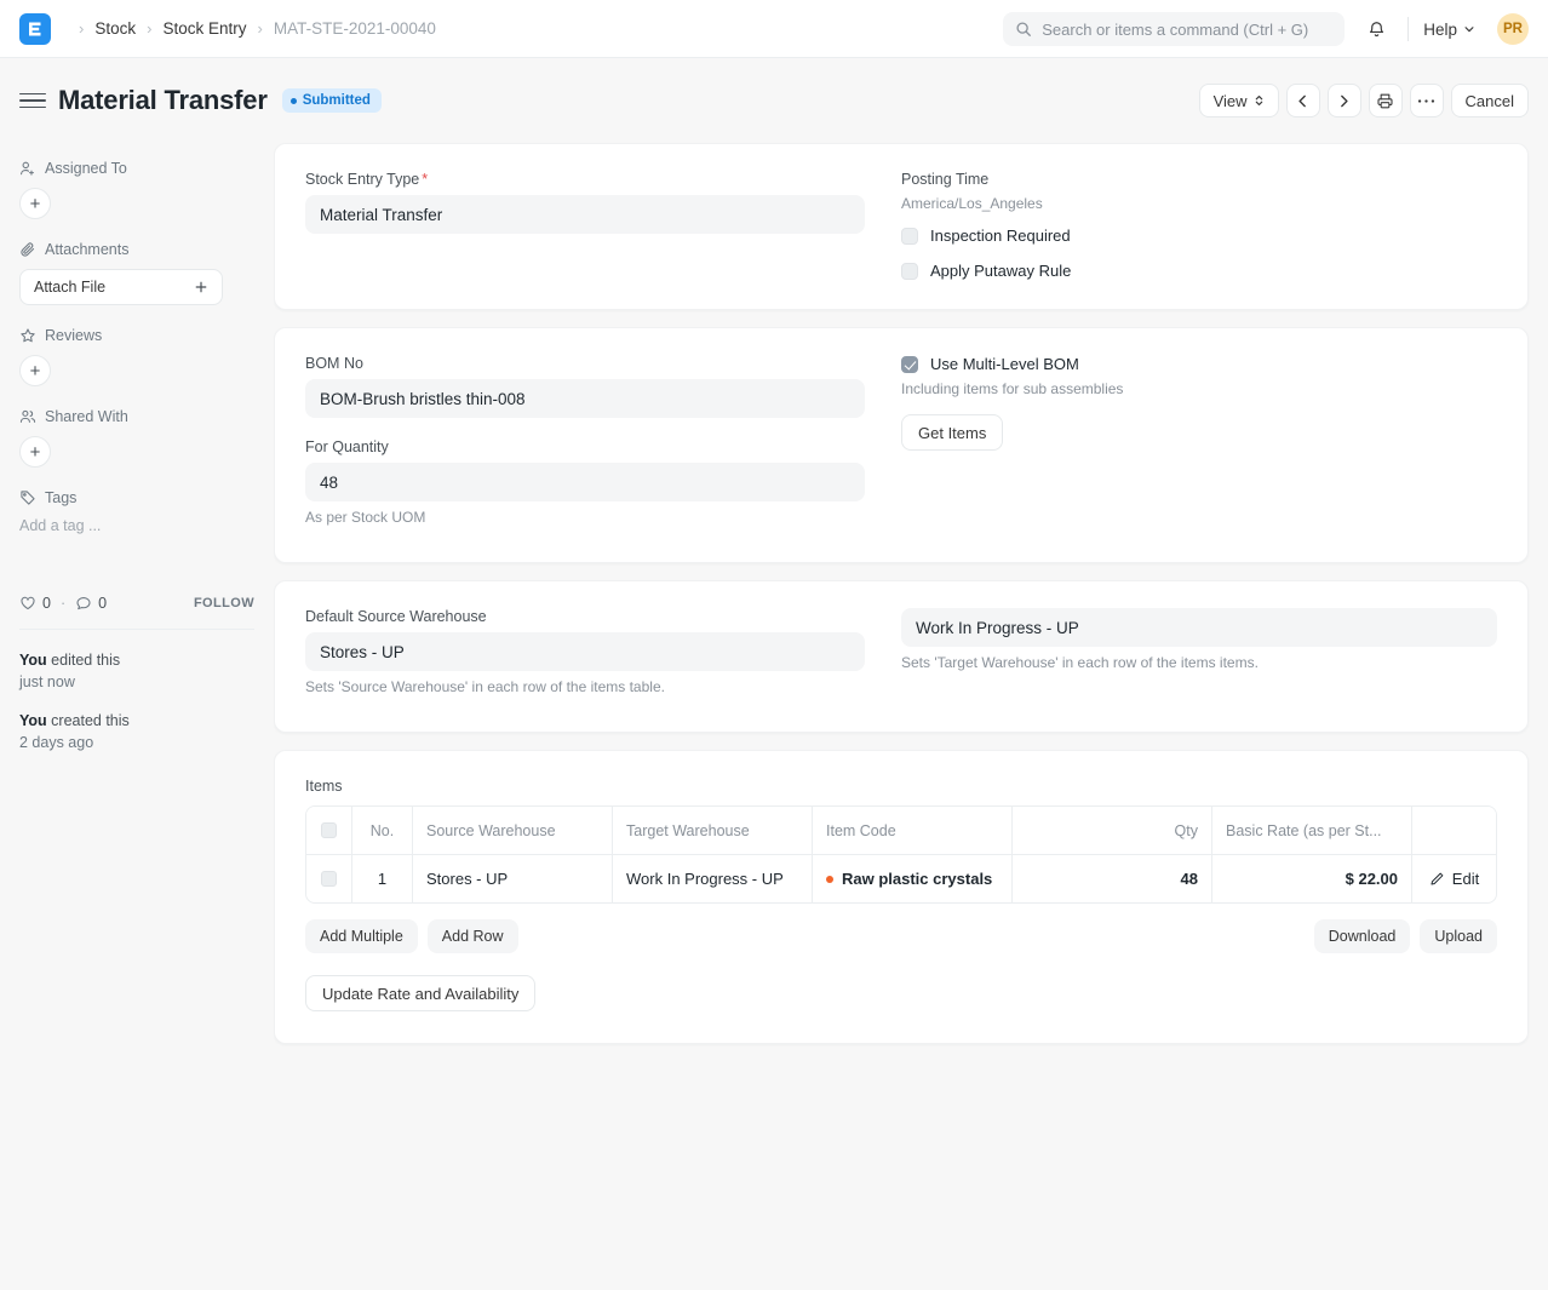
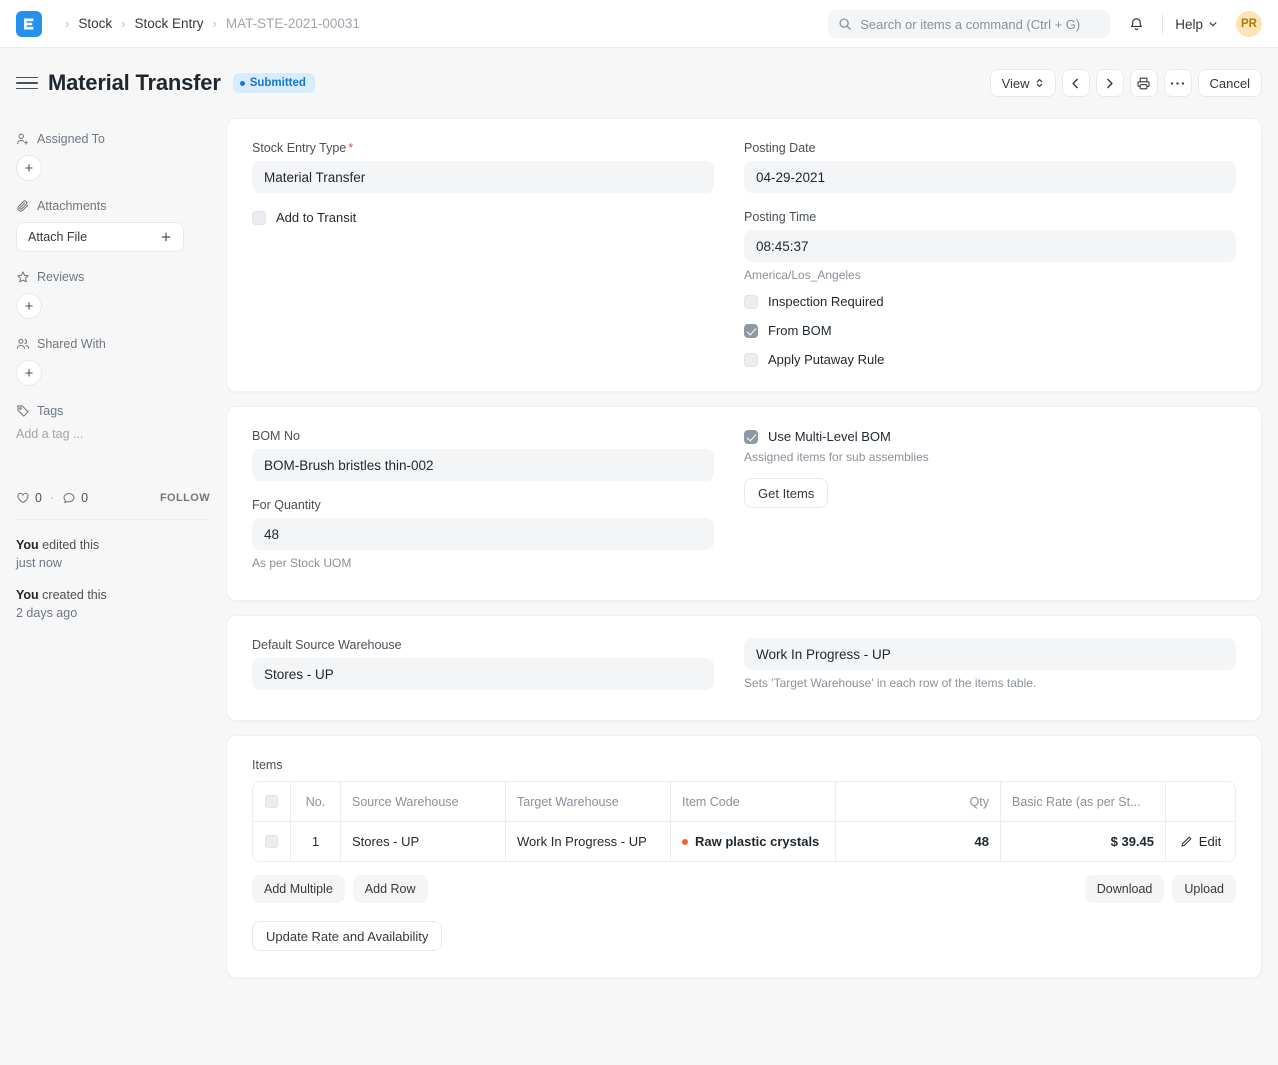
  ›
  Stock
  ›
  Stock Entry
  ›
- MAT-STE-2021-00040
+ MAT-STE-2021-00031
  Search or items a command (Ctrl + G)
  Help
  PR
  Material Transfer
  Submitted
  View
  Cancel
  Assigned To
  +
  Attachments
  Attach File
  Reviews
  +
  Shared With
  +
  Tags
  Add a tag ...
  0
  ·
  0
  FOLLOW
  You edited this
  just now
  You created this
  2 days ago
  Stock Entry Type *
  Material Transfer
+ Add to Transit
+ Posting Date
+ 04-29-2021
  Posting Time
+ 08:45:37
  America/Los_Angeles
  Inspection Required
+ From BOM
  Apply Putaway Rule
  BOM No
- BOM-Brush bristles thin-008
+ BOM-Brush bristles thin-002
  For Quantity
  48
  As per Stock UOM
  Use Multi-Level BOM
- Including items for sub assemblies
+ Assigned items for sub assemblies
  Get Items
  Default Source Warehouse
  Stores - UP
- Sets 'Source Warehouse' in each row of the items table.
  Work In Progress - UP
- Sets 'Target Warehouse' in each row of the items items.
+ Sets 'Target Warehouse' in each row of the items table.
  Items
  No.
  Source Warehouse
  Target Warehouse
  Item Code
  Qty
  Basic Rate (as per St...
  1
  Stores - UP
  Work In Progress - UP
  Raw plastic crystals
  48
- $ 22.00
+ $ 39.45
  Edit
  Add Multiple
  Add Row
  Download
  Upload
  Update Rate and Availability
